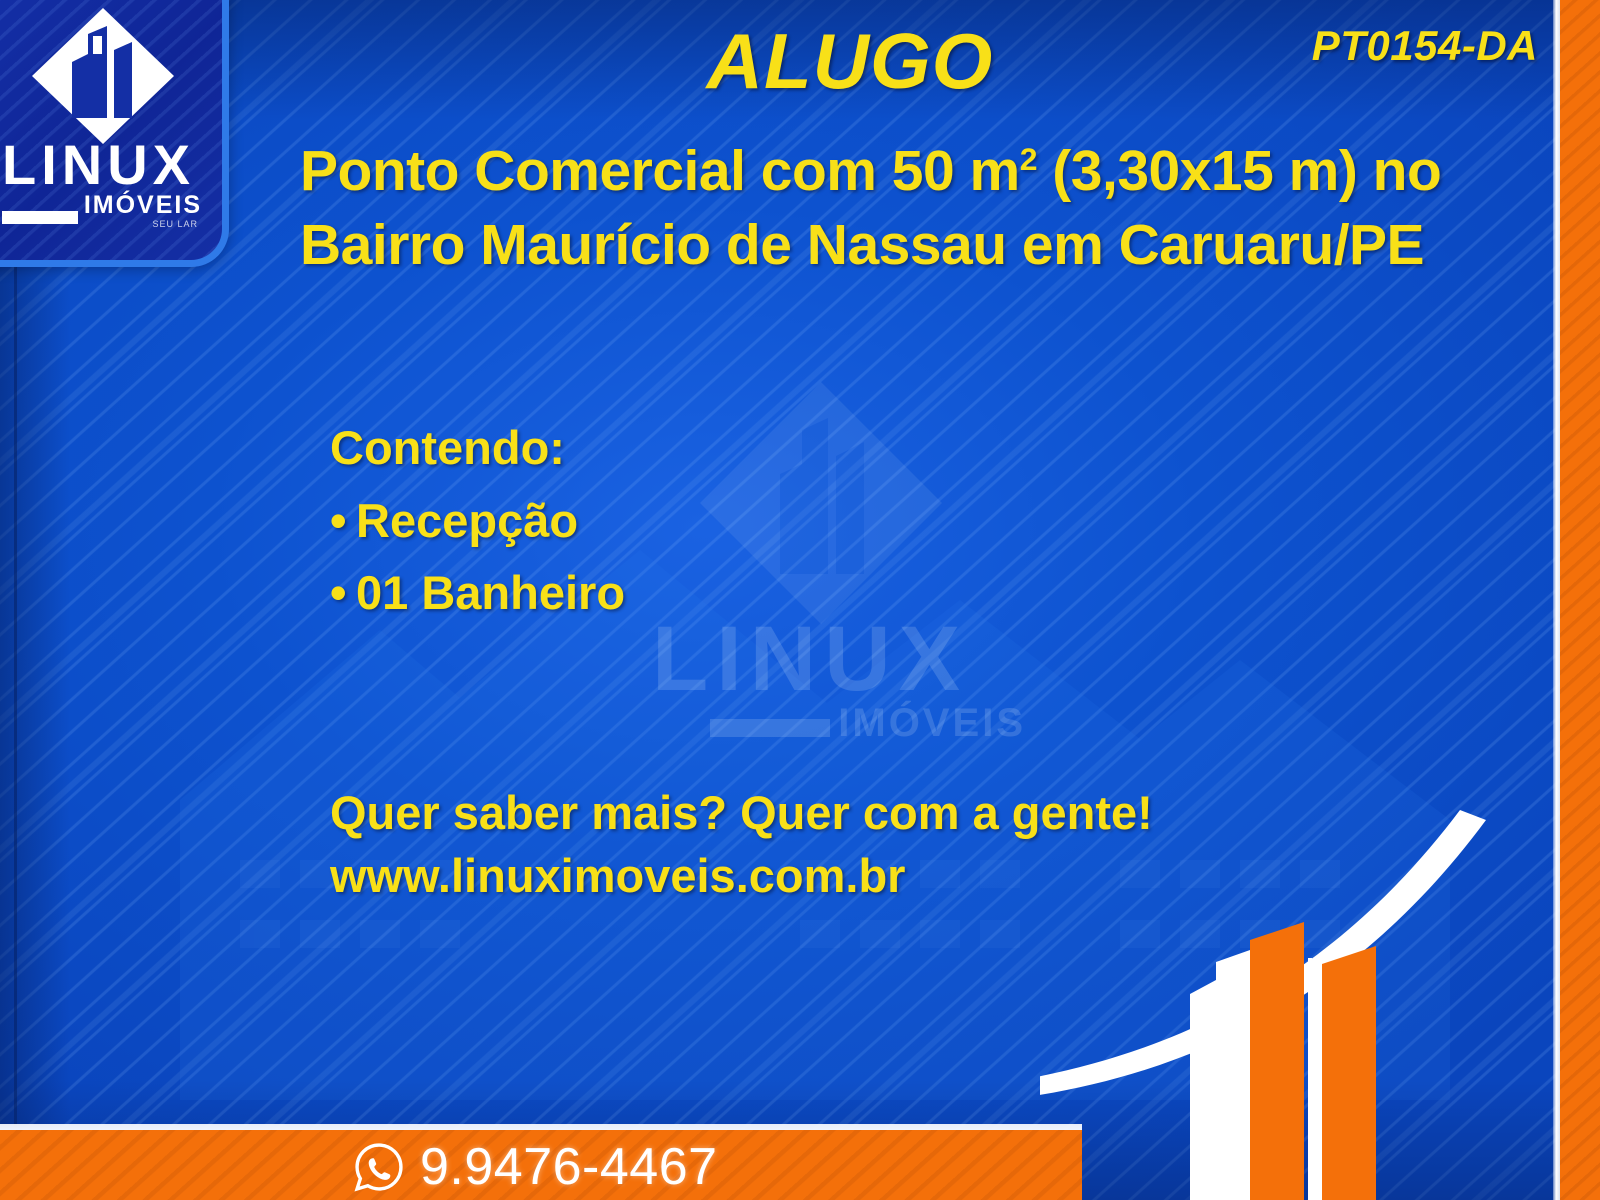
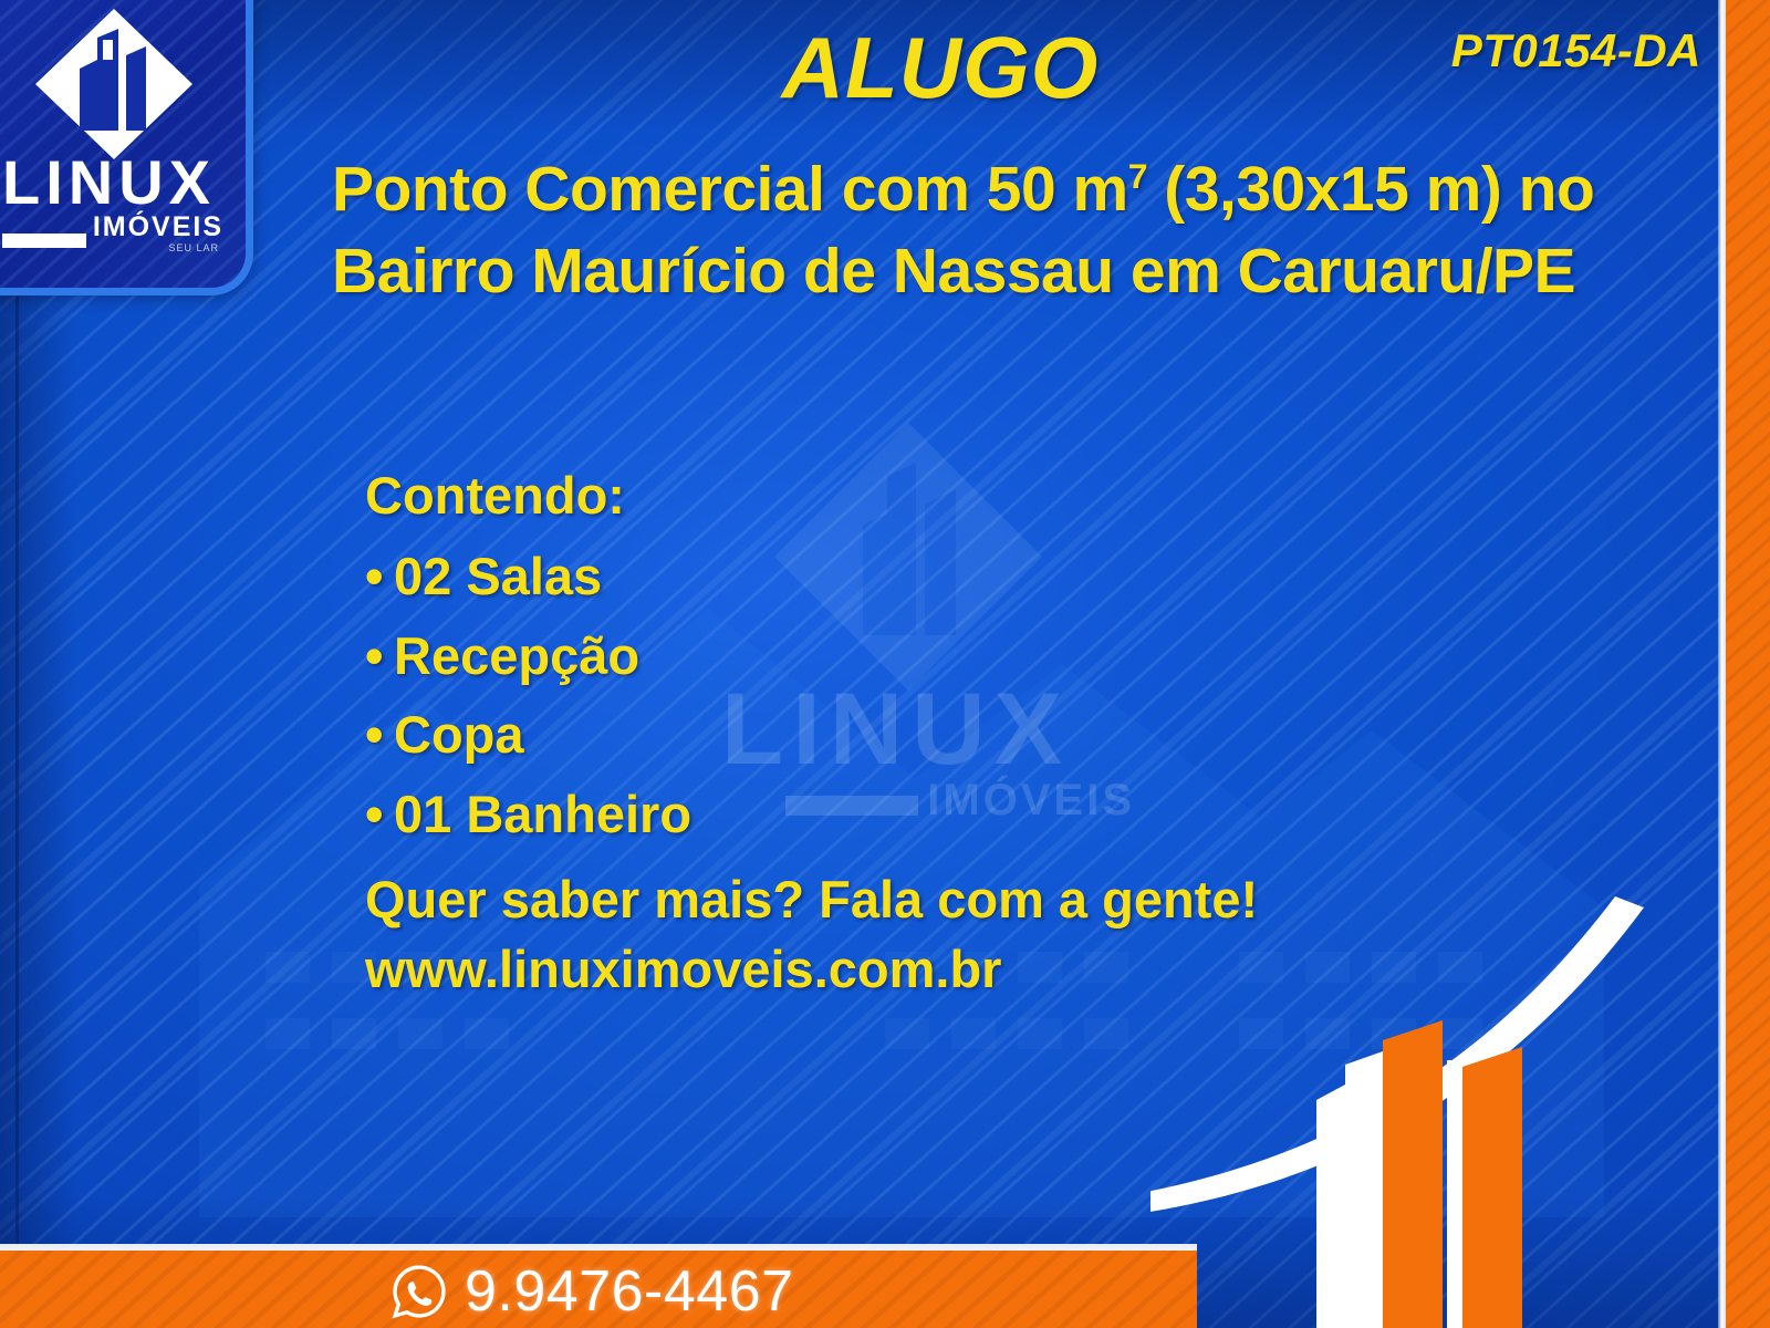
  LINUX
  IMÓVEIS
  9.9476-4467
  LINUX
  IMÓVEIS
  SEU LAR
  ALUGO
  PT0154-DA
- Ponto Comercial com 50 m2 (3,30x15 m) no Bairro Maurício de Nassau em Caruaru/PE
+ Ponto Comercial com 50 m7 (3,30x15 m) no Bairro Maurício de Nassau em Caruaru/PE
  Contendo:
+ • 02 Salas
  • Recepção
+ • Copa
  • 01 Banheiro
- Quer saber mais? Quer com a gente!
+ Quer saber mais? Fala com a gente!
  www.linuximoveis.com.br
